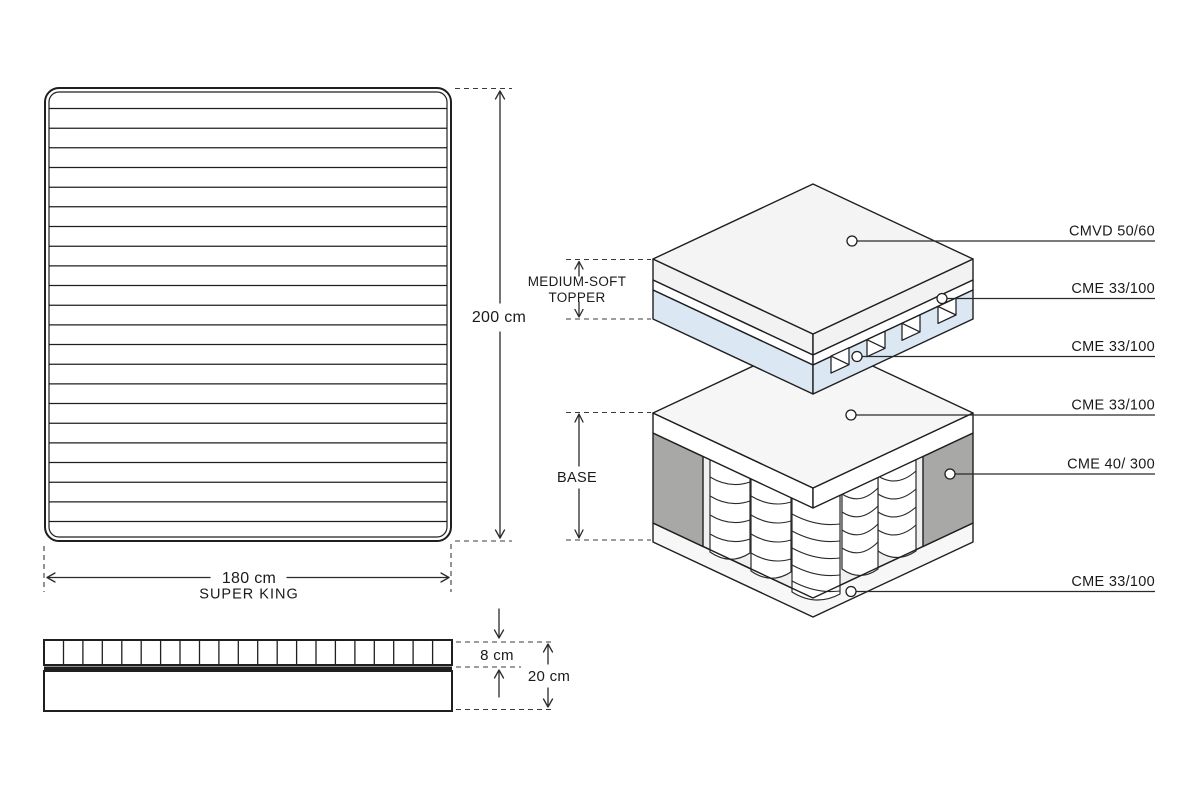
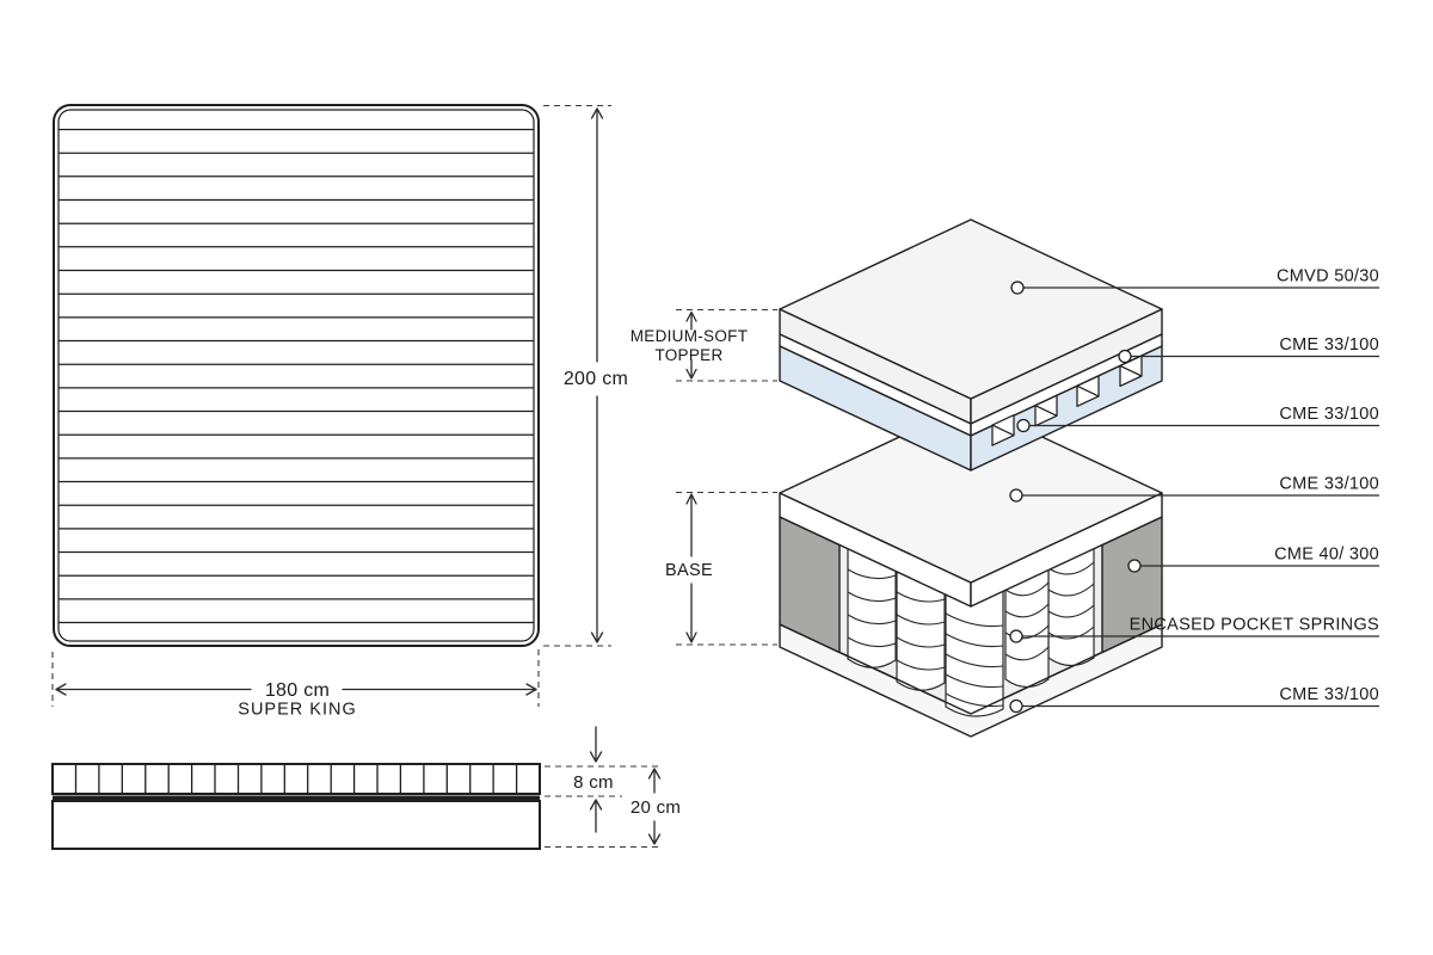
  200 cm
  180 cm
  SUPER KING
  8 cm
  20 cm
  MEDIUM-SOFT
  TOPPER
  BASE
- CMVD 50/60
+ CMVD 50/30
  CME 33/100
  CME 33/100
  CME 33/100
  CME 40/ 300
+ ENCASED POCKET SPRINGS
  CME 33/100
